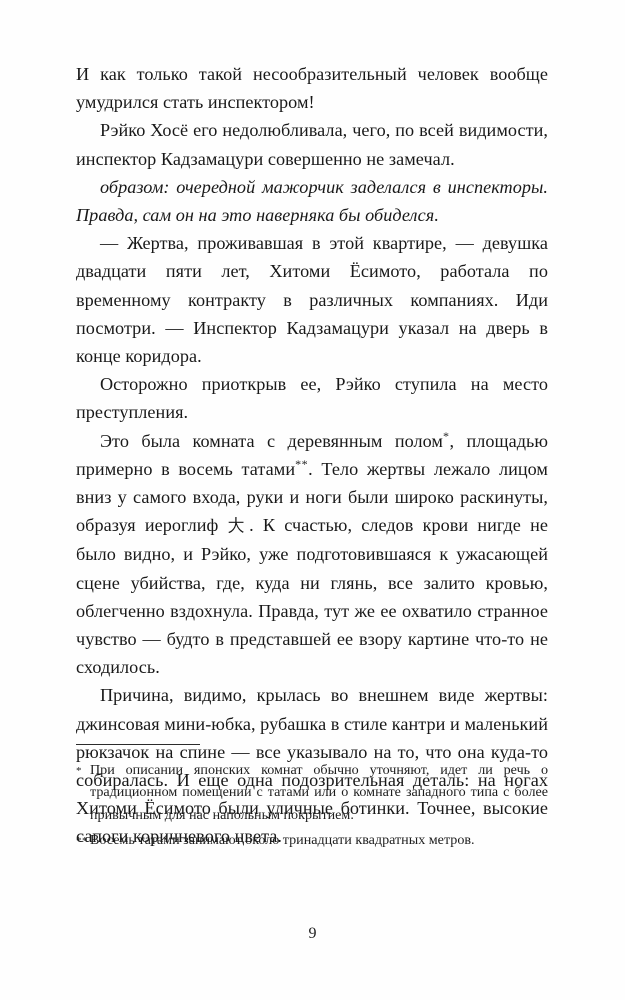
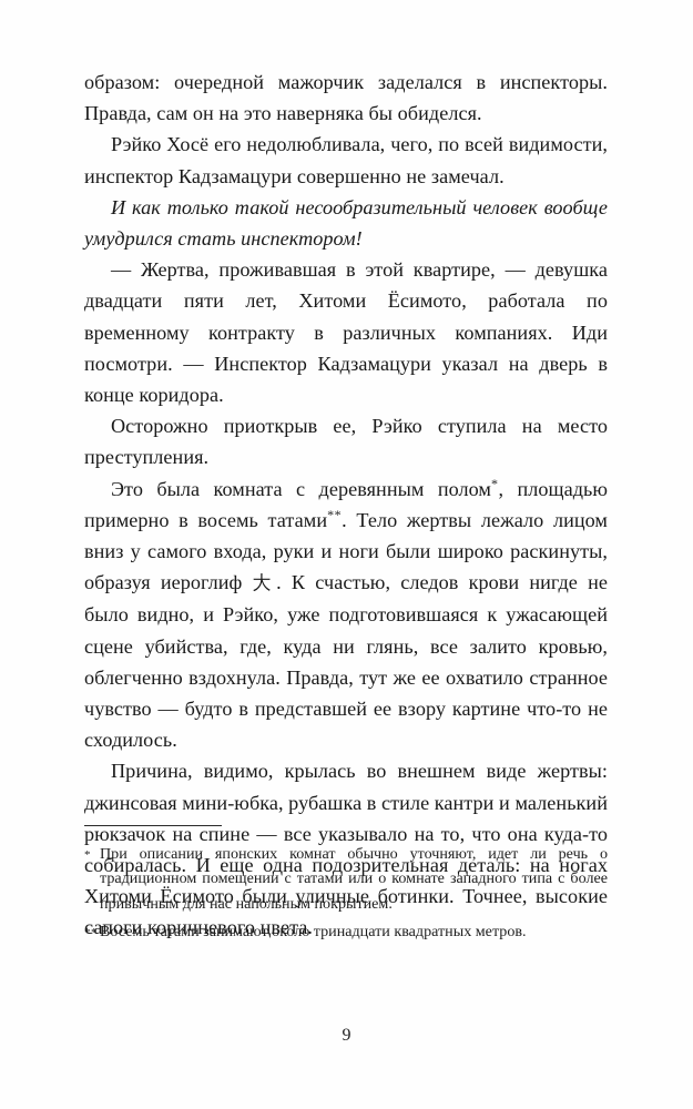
- И как только такой несообразительный человек вообще умудрился стать инспектором!
+ образом: очередной мажорчик заделался в инспекторы. Правда, сам он на это наверняка бы обиделся.
  Рэйко Хосё его недолюбливала, чего, по всей видимости, инспектор Кадзамацури совершенно не замечал.
- образом: очередной мажорчик заделался в инспекторы. Правда, сам он на это наверняка бы обиделся.
+ И как только такой несообразительный человек вообще умудрился стать инспектором!
  — Жертва, проживавшая в этой квартире, — девушка двадцати пяти лет, Хитоми Ёсимото, работала по временному контракту в различных компаниях. Иди посмотри. — Инспектор Кадзамацури указал на дверь в конце коридора.
  Осторожно приоткрыв ее, Рэйко ступила на место преступления.
  Это была комната с деревянным полом*, площадью примерно в восемь татами**. Тело жертвы лежало лицом вниз у самого входа, руки и ноги были широко раскинуты, образуя иероглиф 大. К счастью, следов крови нигде не было видно, и Рэйко, уже подготовившаяся к ужасающей сцене убийства, где, куда ни глянь, все залито кровью, облегченно вздохнула. Правда, тут же ее охватило странное чувство — будто в представшей ее взору картине что-то не сходилось.
  Причина, видимо, крылась во внешнем виде жертвы: джинсовая мини-юбка, рубашка в стиле кантри и маленький рюкзачок на спине — все указывало на то, что она куда-то собиралась. И еще одна подозрительная деталь: на ногах Хитоми Ёсимото были уличные ботинки. Точнее, высокие сапоги коричневого цвета.
  *
  При описании японских комнат обычно уточняют, идет ли речь о традиционном помещении с татами или о комнате западного типа с более привычным для нас напольным покрытием.
  **
  Восемь татами занимают около тринадцати квадратных метров.
  9
